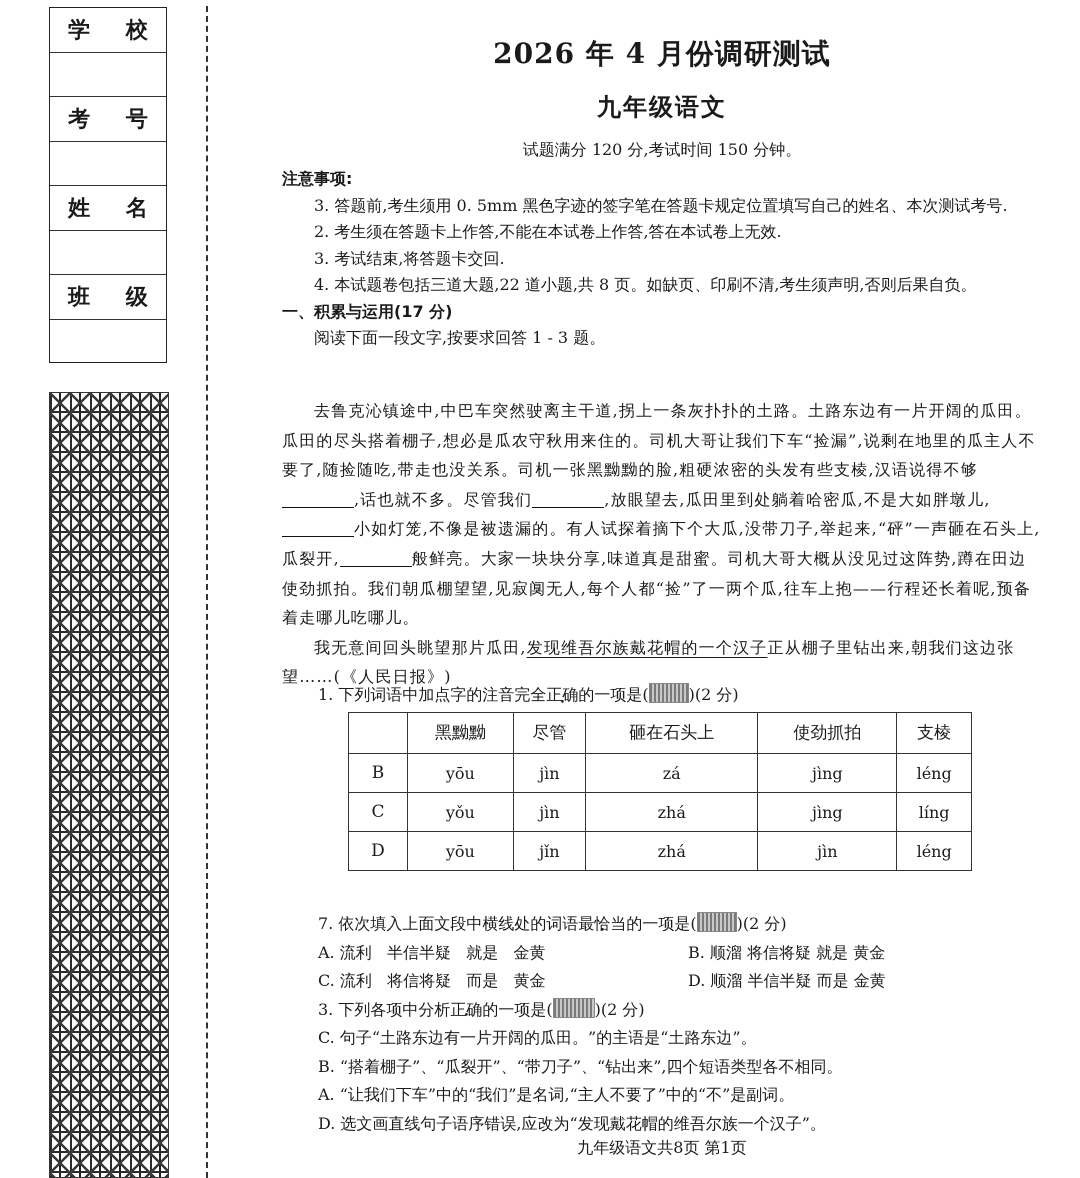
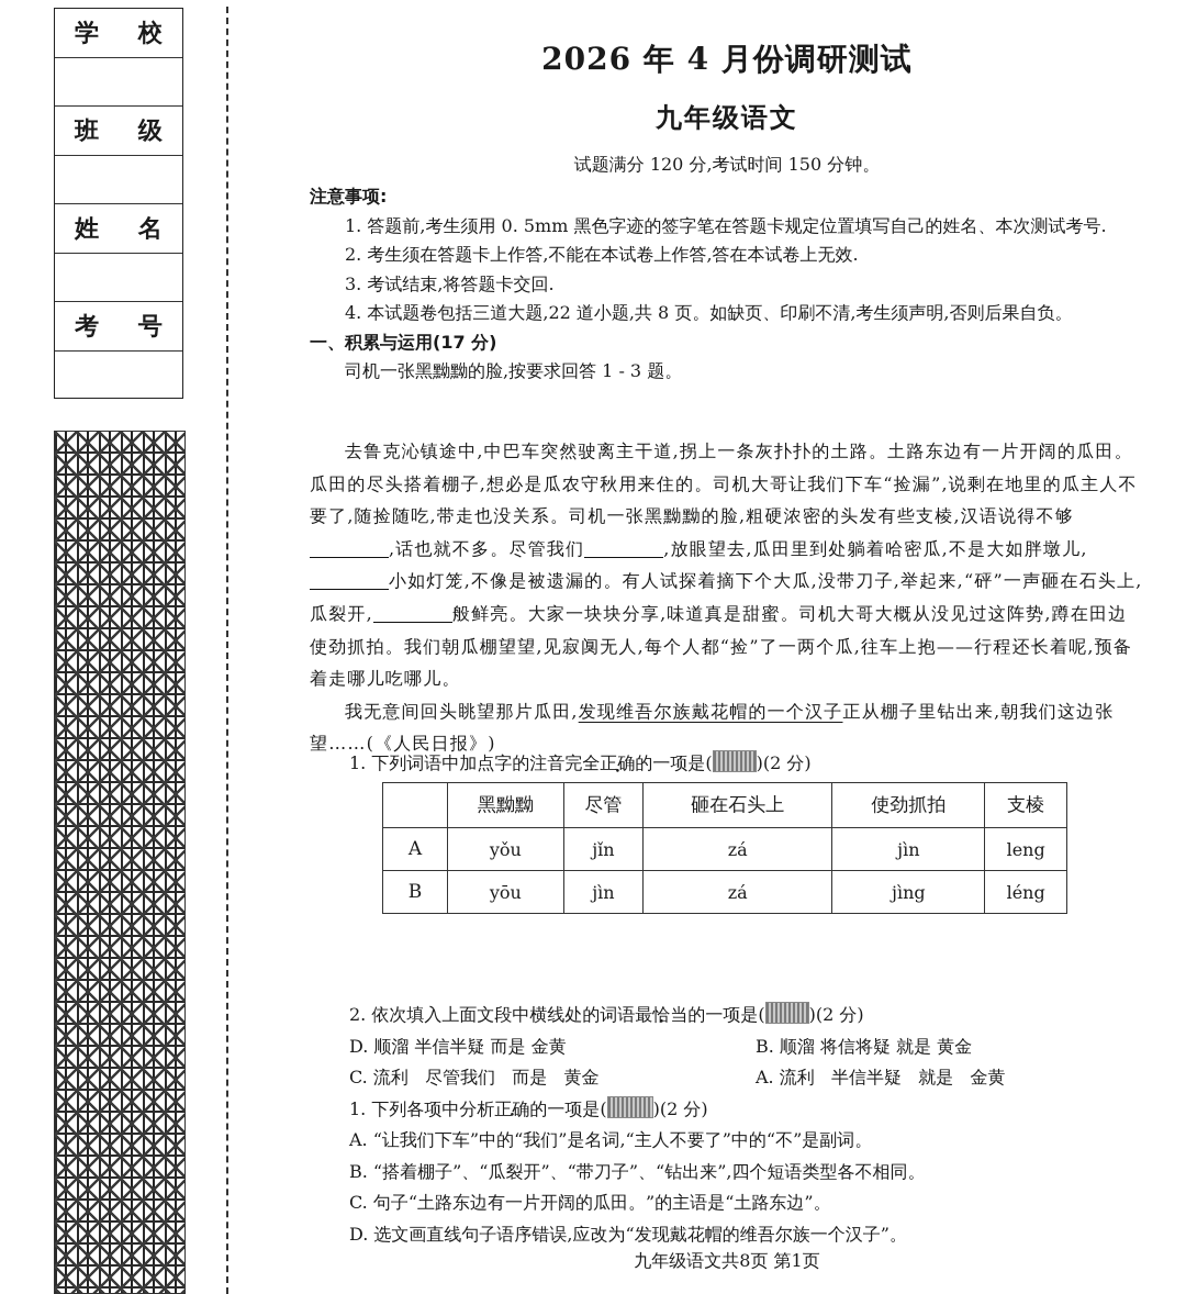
  学 校
- 考 号
+ 班 级
  姓 名
- 班 级
+ 考 号
  2026 年 4 月份调研测试
  九年级语文
  试题满分 120 分,考试时间 150 分钟。
  注意事项:
- 3. 答题前,考生须用 0. 5mm 黑色字迹的签字笔在答题卡规定位置填写自己的姓名、本次测试考号.
+ 1. 答题前,考生须用 0. 5mm 黑色字迹的签字笔在答题卡规定位置填写自己的姓名、本次测试考号.
  2. 考生须在答题卡上作答,不能在本试卷上作答,答在本试卷上无效.
  3. 考试结束,将答题卡交回.
  4. 本试题卷包括三道大题,22 道小题,共 8 页。如缺页、印刷不清,考生须声明,否则后果自负。
  一、积累与运用(17 分)
- 阅读下面一段文字,按要求回答 1 - 3 题。
+ 司机一张黑黝黝的脸,按要求回答 1 - 3 题。
  去鲁克沁镇途中,中巴车突然驶离主干道,拐上一条灰扑扑的土路。土路东边有一片开阔的瓜田。瓜田的尽头搭着棚子,想必是瓜农守秋用来住的。司机大哥让我们下车“捡漏”,说剩在地里的瓜主人不要了,随捡随吃,带走也没关系。司机一张黑黝黝的脸,粗硬浓密的头发有些支棱,汉语说得不够,话也就不多。尽管我们 ,放眼望去,瓜田里到处躺着哈密瓜,不是大如胖墩儿,小如灯笼,不像是被遗漏的。有人试探着摘下个大瓜,没带刀子,举起来,“砰”一声砸在石头上,瓜裂开, 般鲜亮。大家一块块分享,味道真是甜蜜。司机大哥大概从没见过这阵势,蹲在田边使劲抓拍。我们朝瓜棚望望,见寂阒无人,每个人都“捡”了一两个瓜,往车上抱——行程还长着呢,预备着走哪儿吃哪儿。
  我无意间回头眺望那片瓜田,发现维吾尔族戴花帽的一个汉子正从棚子里钻出来,朝我们这边张望……(《人民日报》)
  1. 下列词语中加点字的注音完全正确的一项是( )(2 分)
  	黑黝黝	尽管	砸在石头上	使劲抓拍	支棱
+ A	yǒu	jǐn	zá	jìn	leng
  B	yōu	jìn	zá	jìng	léng
- C	yǒu	jìn	zhá	jìng	líng
- D	yōu	jǐn	zhá	jìn	léng
- 7. 依次填入上面文段中横线处的词语最恰当的一项是( )(2 分)
+ 2. 依次填入上面文段中横线处的词语最恰当的一项是( )(2 分)
- A. 流利 半信半疑 就是 金黄
+ D. 顺溜 半信半疑 而是 金黄
  B. 顺溜 将信将疑 就是 黄金
- C. 流利 将信将疑 而是 黄金
+ C. 流利 尽管我们 而是 黄金
- D. 顺溜 半信半疑 而是 金黄
+ A. 流利 半信半疑 就是 金黄
- 3. 下列各项中分析正确的一项是( )(2 分)
+ 1. 下列各项中分析正确的一项是( )(2 分)
- C. 句子“土路东边有一片开阔的瓜田。”的主语是“土路东边”。
+ A. “让我们下车”中的“我们”是名词,“主人不要了”中的“不”是副词。
  B. “搭着棚子”、“瓜裂开”、“带刀子”、“钻出来”,四个短语类型各不相同。
- A. “让我们下车”中的“我们”是名词,“主人不要了”中的“不”是副词。
+ C. 句子“土路东边有一片开阔的瓜田。”的主语是“土路东边”。
  D. 选文画直线句子语序错误,应改为“发现戴花帽的维吾尔族一个汉子”。
  九年级语文共8页 第1页
